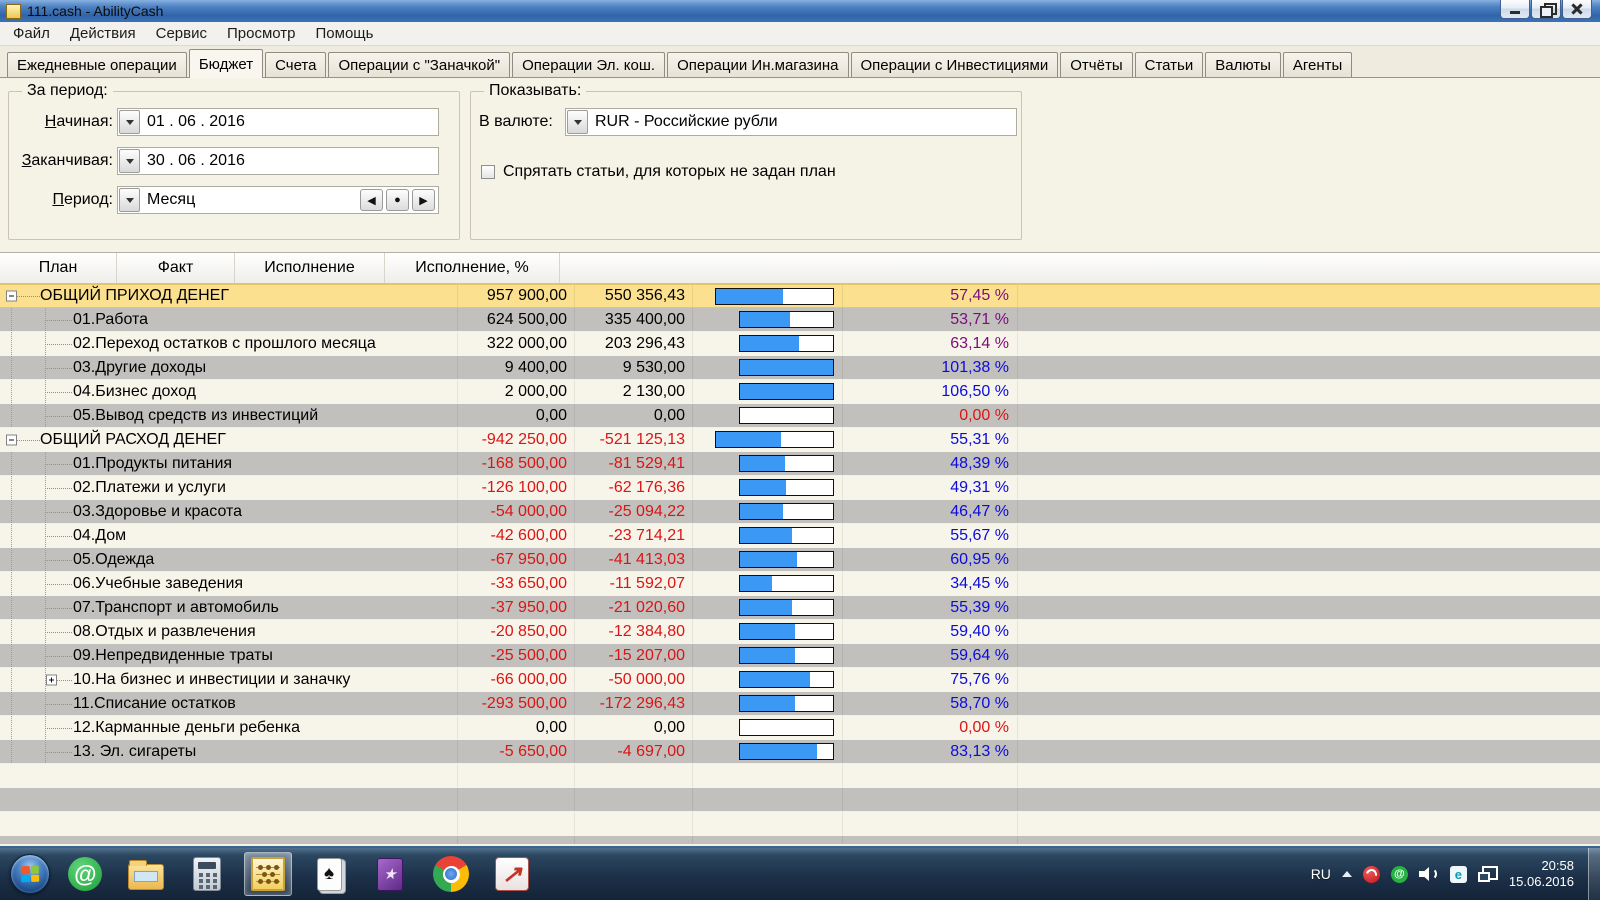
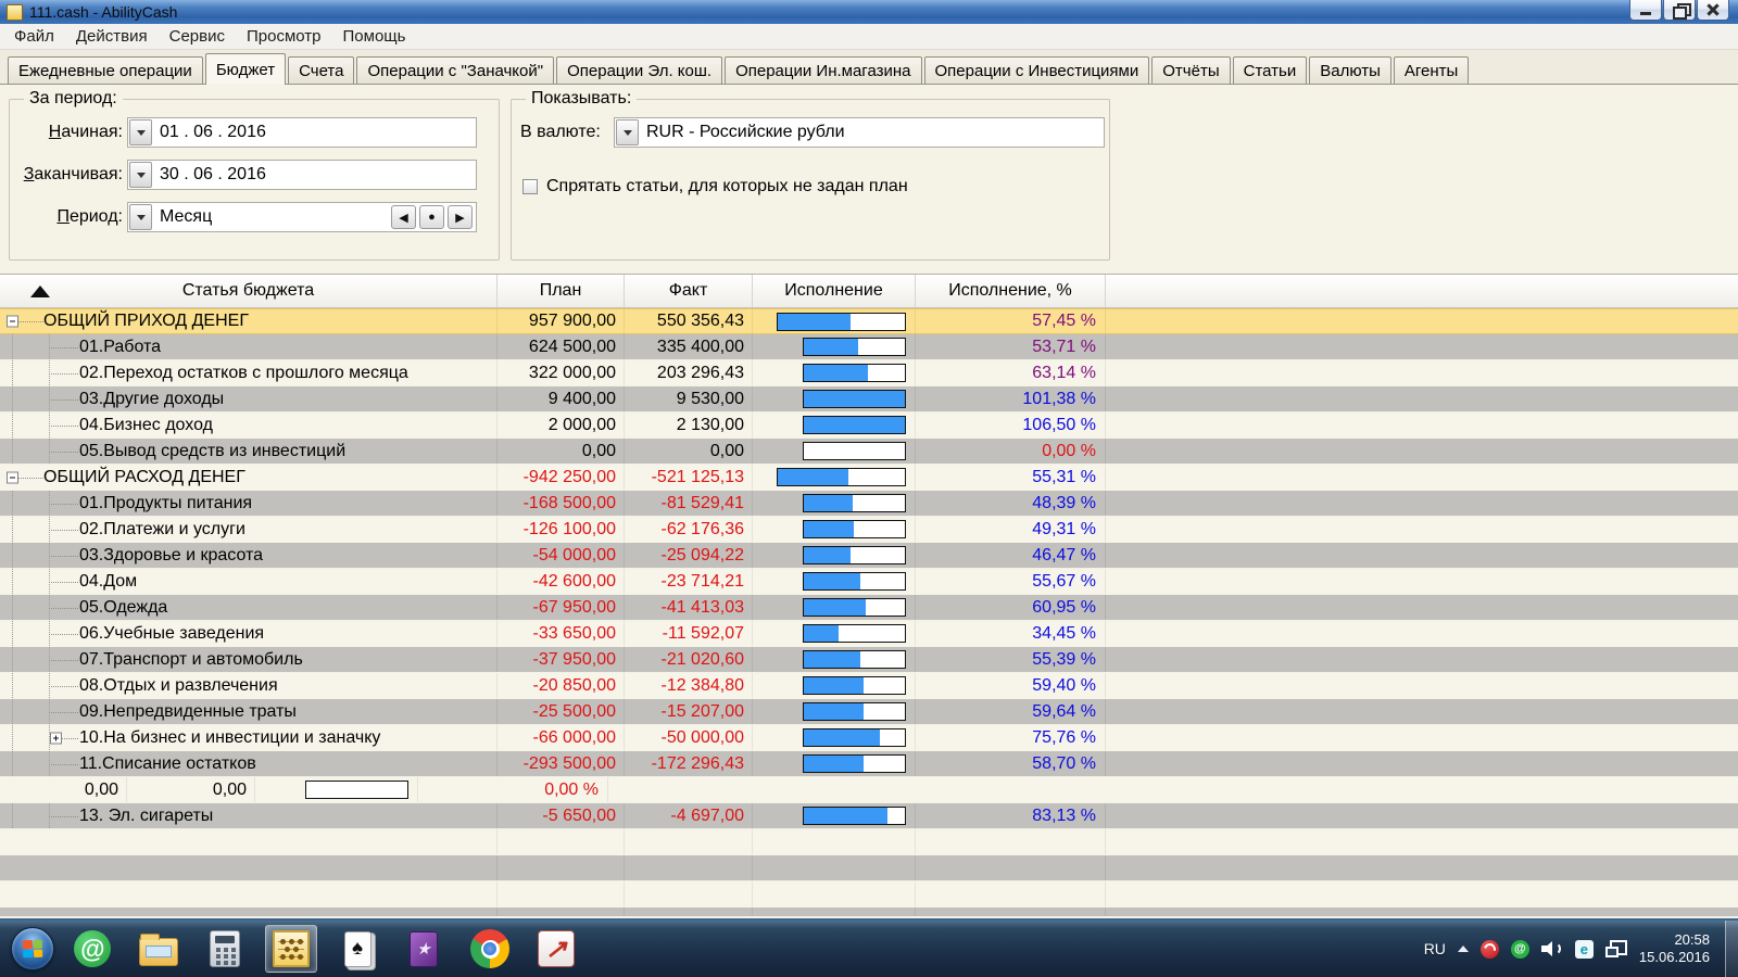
  111.cash - AbilityCash
  Файл
  Действия
  Сервис
  Просмотр
  Помощь
  Ежедневные операции
  Бюджет
  Счета
  Операции с "Заначкой"
  Операции Эл. кош.
  Операции Ин.магазина
  Операции с Инвестициями
  Отчёты
  Статьи
  Валюты
  Агенты
  За период:
  Начиная:
  01 . 06 . 2016
  Заканчивая:
  30 . 06 . 2016
  Период:
  Месяц
  ◀
  ●
  ▶
  Показывать:
  В валюте:
  RUR - Российские рубли
  Спрятать статьи, для которых не задан план
+ Статья бюджета
  План
  Факт
  Исполнение
  Исполнение, %
  ОБЩИЙ ПРИХОД ДЕНЕГ
  957 900,00
  550 356,43
  57,45 %
  01.Работа
  624 500,00
  335 400,00
  53,71 %
  02.Переход остатков с прошлого месяца
  322 000,00
  203 296,43
  63,14 %
  03.Другие доходы
  9 400,00
  9 530,00
  101,38 %
  04.Бизнес доход
  2 000,00
  2 130,00
  106,50 %
  05.Вывод средств из инвестиций
  0,00
  0,00
  0,00 %
  ОБЩИЙ РАСХОД ДЕНЕГ
  -942 250,00
  -521 125,13
  55,31 %
  01.Продукты питания
  -168 500,00
  -81 529,41
  48,39 %
  02.Платежи и услуги
  -126 100,00
  -62 176,36
  49,31 %
  03.Здоровье и красота
  -54 000,00
  -25 094,22
  46,47 %
  04.Дом
  -42 600,00
  -23 714,21
  55,67 %
  05.Одежда
  -67 950,00
  -41 413,03
  60,95 %
  06.Учебные заведения
  -33 650,00
  -11 592,07
  34,45 %
  07.Транспорт и автомобиль
  -37 950,00
  -21 020,60
  55,39 %
  08.Отдых и развлечения
  -20 850,00
  -12 384,80
  59,40 %
  09.Непредвиденные траты
  -25 500,00
  -15 207,00
  59,64 %
  10.На бизнес и инвестиции и заначку
  -66 000,00
  -50 000,00
  75,76 %
  11.Списание остатков
  -293 500,00
  -172 296,43
  58,70 %
- 12.Карманные деньги ребенка
  0,00
  0,00
  0,00 %
  13. Эл. сигареты
  -5 650,00
  -4 697,00
  83,13 %
  20:58
  15.06.2016
  RU
